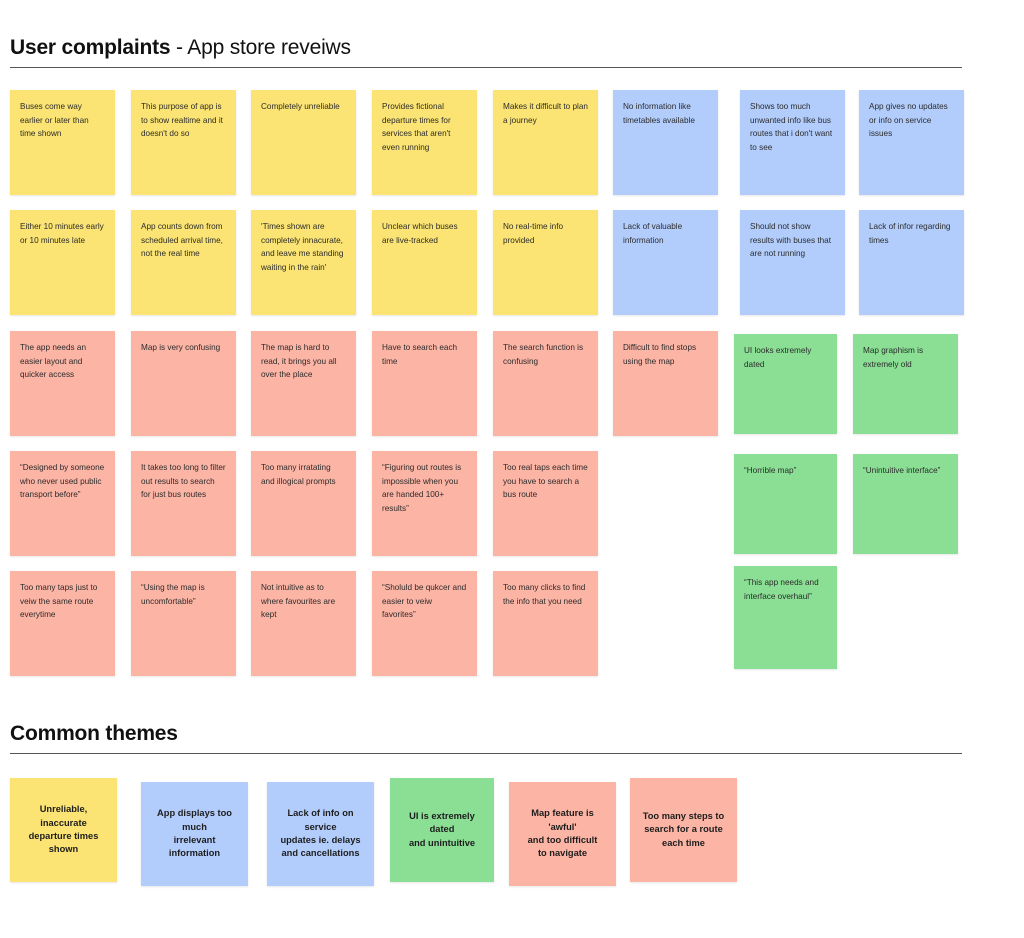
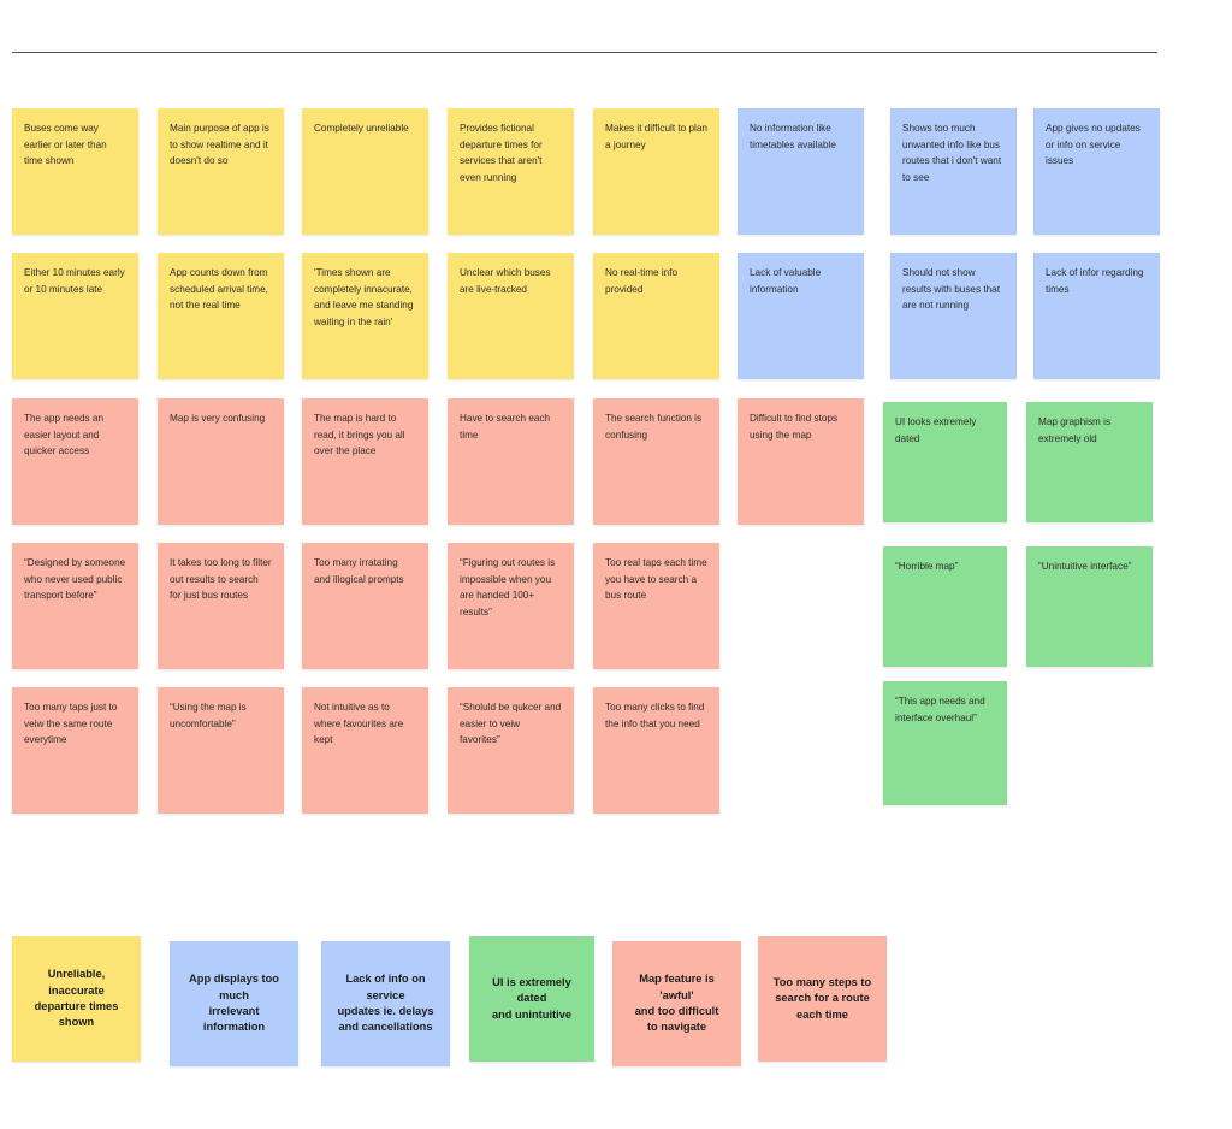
- User complaints - App store reveiws
  Buses come way earlier or later than time shown
- This purpose of app is to show realtime and it doesn't do so
+ Main purpose of app is to show realtime and it doesn't do so
  Completely unreliable
  Provides fictional departure times for services that aren't even running
  Makes it difficult to plan a journey
  No information like timetables available
  Shows too much unwanted info like bus routes that i don't want to see
  App gives no updates or info on service issues
  Either 10 minutes early or 10 minutes late
  App counts down from scheduled arrival time, not the real time
  'Times shown are completely innacurate, and leave me standing waiting in the rain'
  Unclear which buses are live-tracked
  No real-time info provided
  Lack of valuable information
  Should not show results with buses that are not running
  Lack of infor regarding times
  The app needs an easier layout and quicker access
  Map is very confusing
  The map is hard to read, it brings you all over the place
  Have to search each time
  The search function is confusing
  Difficult to find stops using the map
  UI looks extremely dated
  Map graphism is extremely old
  “Designed by someone who never used public transport before”
  It takes too long to filter out results to search for just bus routes
  Too many irratating and illogical prompts
  “Figuring out routes is impossible when you are handed 100+ results”
  Too real taps each time you have to search a bus route
  “Horrible map”
  “Unintuitive interface”
  Too many taps just to veiw the same route everytime
  “Using the map is uncomfortable”
  Not intuitive as to where favourites are kept
  “Sholuld be qukcer and easier to veiw favorites”
  Too many clicks to find the info that you need
  “This app needs and interface overhaul”
- Common themes
  Unreliable, inaccurate
  departure times shown
  App displays too much
  irrelevant information
  Lack of info on service
  updates ie. delays
  and cancellations
  UI is extremely dated
  and unintuitive
  Map feature is 'awful'
  and too difficult
  to navigate
  Too many steps to
  search for a route
  each time
